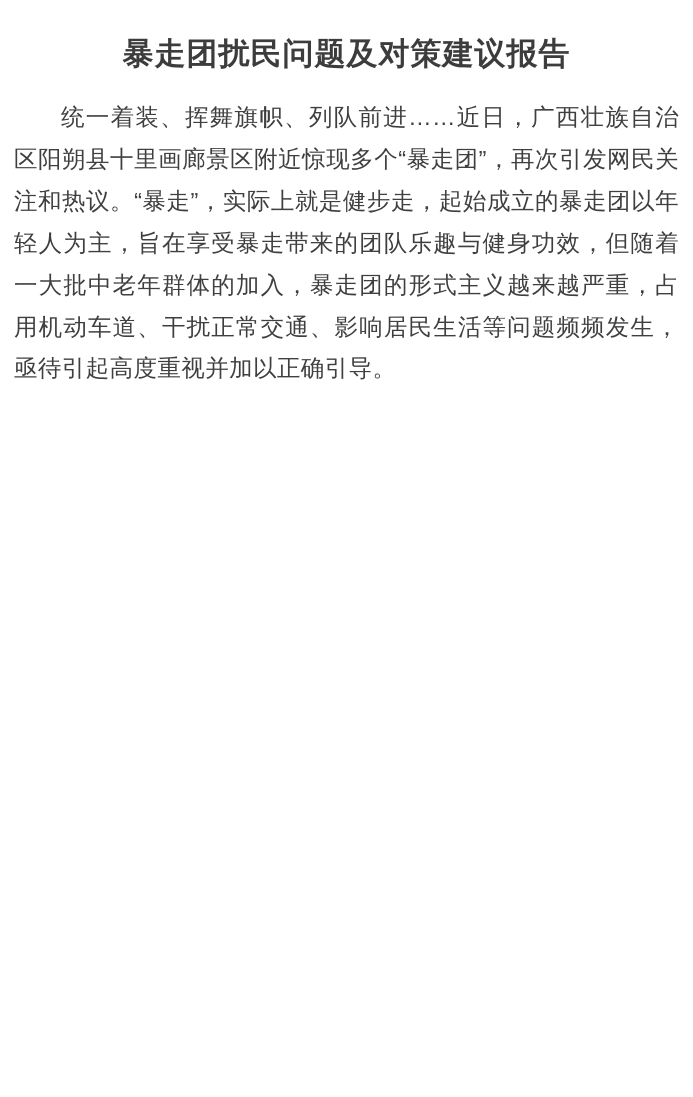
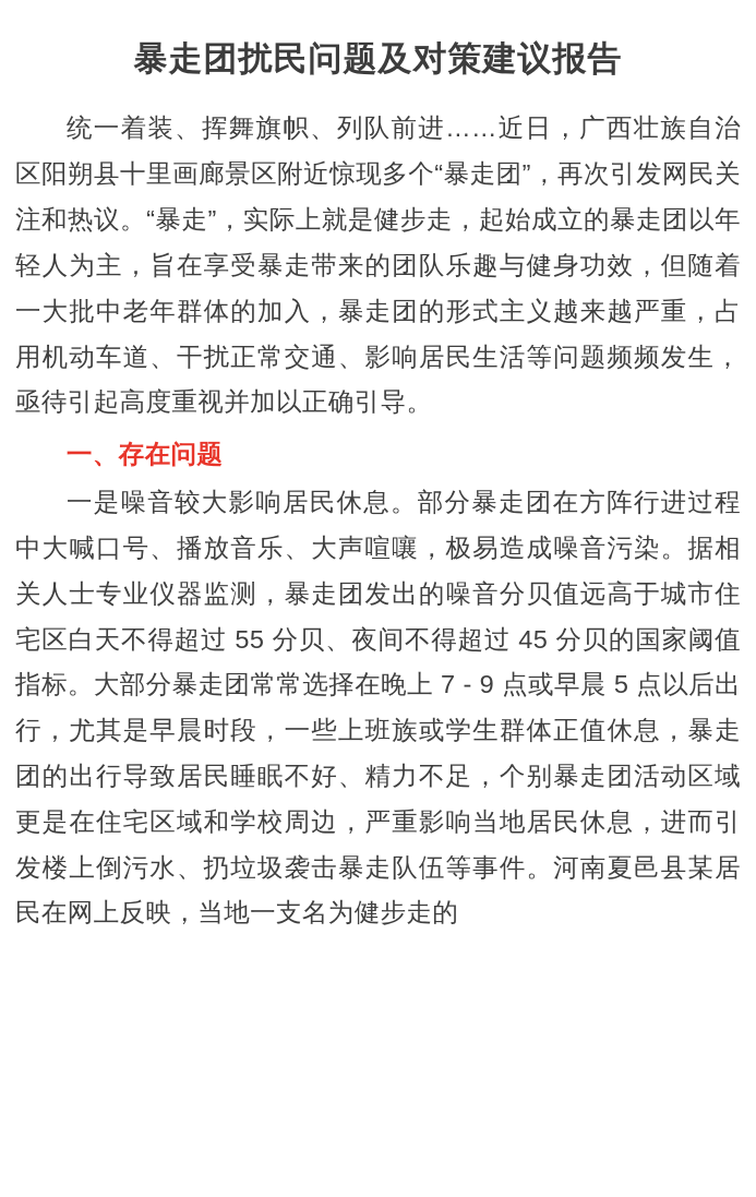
  暴走团扰民问题及对策建议报告
  统一着装、挥舞旗帜、列队前进……近日，广西壮族自治区阳朔县十里画廊景区附近惊现多个“暴走团”，再次引发网民关注和热议。“暴走”，实际上就是健步走，起始成立的暴走团以年轻人为主，旨在享受暴走带来的团队乐趣与健身功效，但随着一大批中老年群体的加入，暴走团的形式主义越来越严重，占用机动车道、干扰正常交通、影响居民生活等问题频频发生，亟待引起高度重视并加以正确引导。
+ 一、存在问题
+ 一是噪音较大影响居民休息。部分暴走团在方阵行进过程中大喊口号、播放音乐、大声喧嚷，极易造成噪音污染。据相关人士专业仪器监测，暴走团发出的噪音分贝值远高于城市住宅区白天不得超过 55 分贝、夜间不得超过 45 分贝的国家阈值指标。大部分暴走团常常选择在晚上 7 - 9 点或早晨 5 点以后出行，尤其是早晨时段，一些上班族或学生群体正值休息，暴走团的出行导致居民睡眠不好、精力不足，个别暴走团活动区域更是在住宅区域和学校周边，严重影响当地居民休息，进而引发楼上倒污水、扔垃圾袭击暴走队伍等事件。河南夏邑县某居民在网上反映，当地一支名为健步走的
